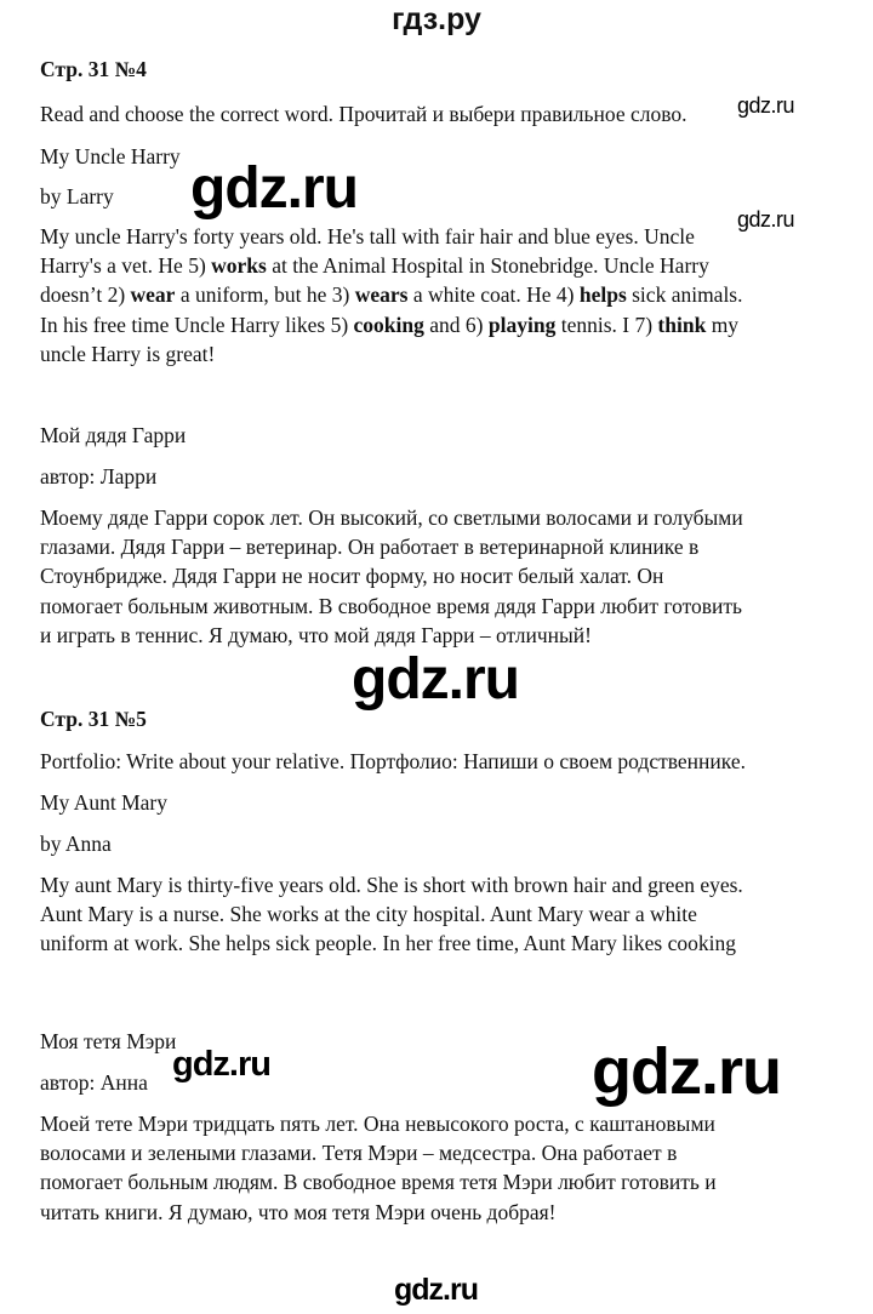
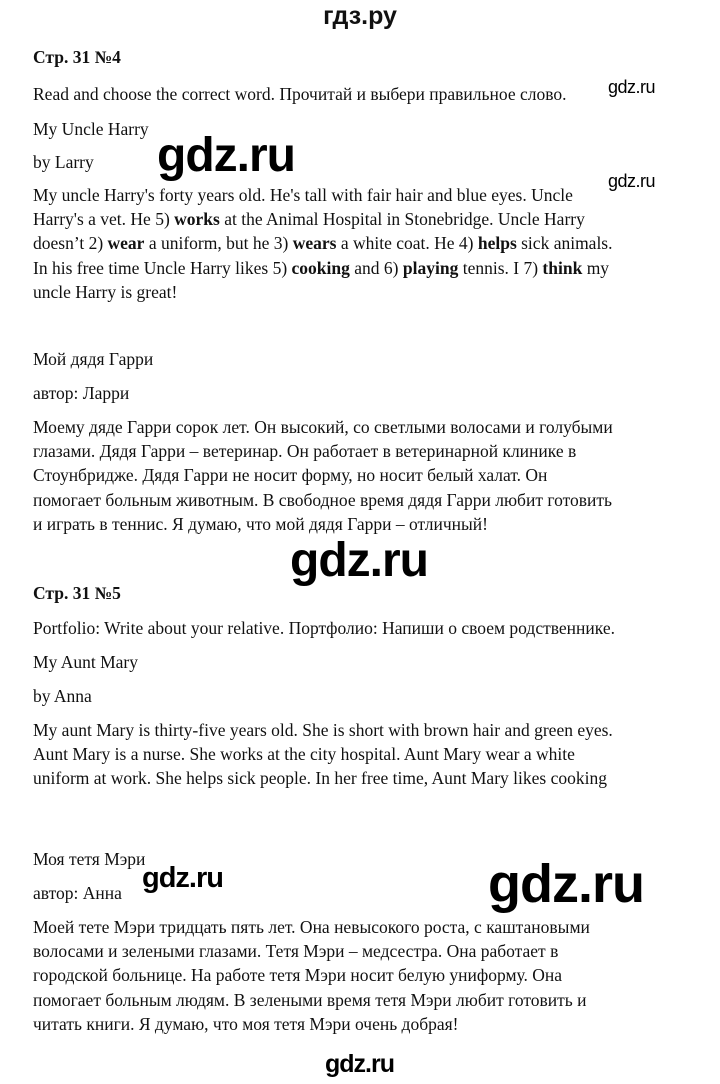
  гдз.ру
  Стр. 31 №4
  Read and choose the correct word. Прочитай и выбери правильное слово.
  My Uncle Harry
  by Larry
  My uncle Harry's forty years old. He's tall with fair hair and blue eyes. Uncle
  Harry's a vet. He 5) works at the Animal Hospital in Stonebridge. Uncle Harry
  doesn’t 2) wear a uniform, but he 3) wears a white coat. He 4) helps sick animals.
  In his free time Uncle Harry likes 5) cooking and 6) playing tennis. I 7) think my
  uncle Harry is great!
  Мой дядя Гарри
  автор: Ларри
  Моему дяде Гарри сорок лет. Он высокий, со светлыми волосами и голубыми
  глазами. Дядя Гарри – ветеринар. Он работает в ветеринарной клинике в
  Стоунбридже. Дядя Гарри не носит форму, но носит белый халат. Он
  помогает больным животным. В свободное время дядя Гарри любит готовить
  и играть в теннис. Я думаю, что мой дядя Гарри – отличный!
  Стр. 31 №5
  Portfolio: Write about your relative. Портфолио: Напиши о своем родственнике.
  My Aunt Mary
  by Anna
  My aunt Mary is thirty-five years old. She is short with brown hair and green eyes.
  Aunt Mary is a nurse. She works at the city hospital. Aunt Mary wear a white
  uniform at work. She helps sick people. In her free time, Aunt Mary likes cooking
  Моя тетя Мэри
  автор: Анна
  Моей тете Мэри тридцать пять лет. Она невысокого роста, с каштановыми
  волосами и зелеными глазами. Тетя Мэри – медсестра. Она работает в
+ городской больнице. На работе тетя Мэри носит белую униформу. Она
- помогает больным людям. В свободное время тетя Мэри любит готовить и
+ помогает больным людям. В зелеными время тетя Мэри любит готовить и
  читать книги. Я думаю, что моя тетя Мэри очень добрая!
  gdz.ru
  gdz.ru
  gdz.ru
  gdz.ru
  gdz.ru
  gdz.ru
  gdz.ru
